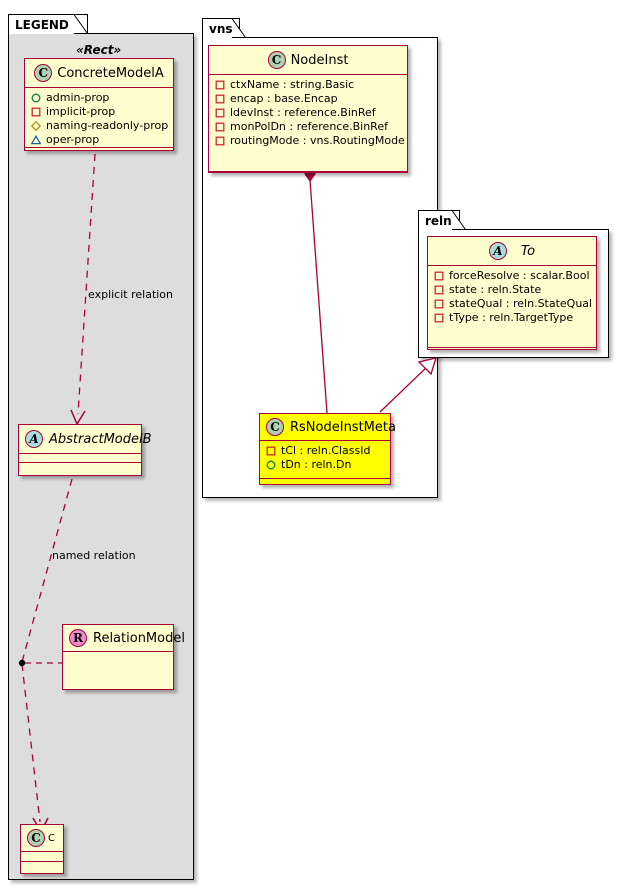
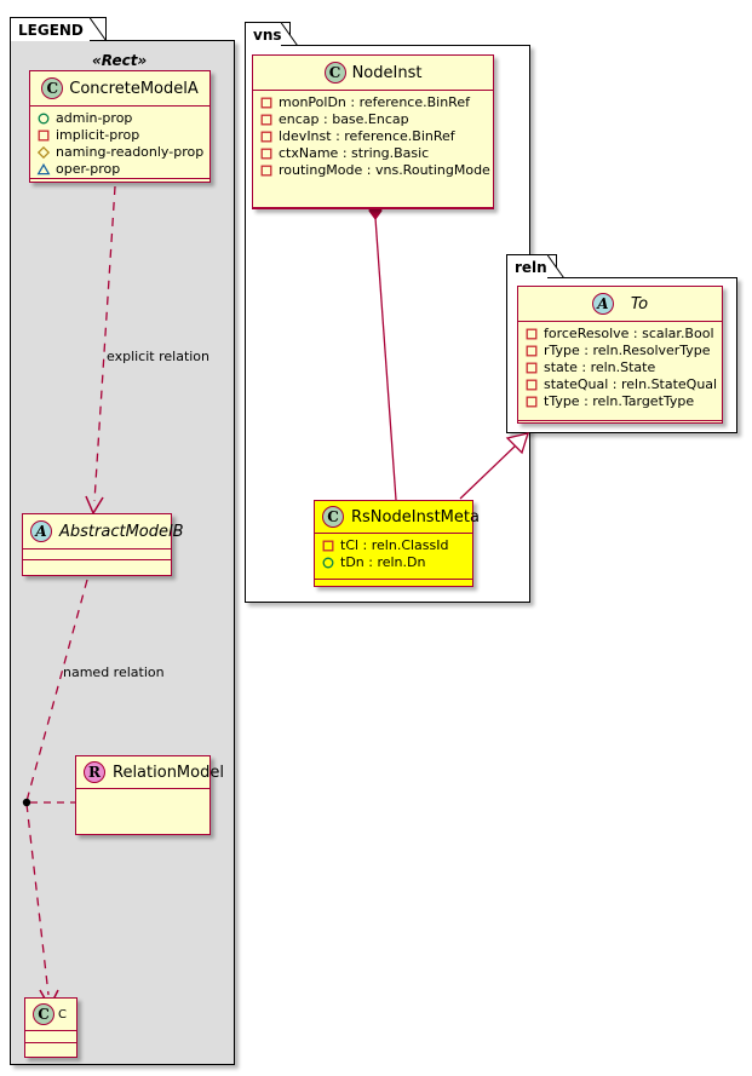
  LEGEND
  «Rect»
  C
  ConcreteModelA
  admin-prop
  implicit-prop
  naming-readonly-prop
  oper-prop
  A
  AbstractModelB
  R
  RelationModel
  C
  C
  explicit relation
  named relation
  vns
  C
  NodeInst
- ctxName : string.Basic
+ monPolDn : reference.BinRef
  encap : base.Encap
  ldevInst : reference.BinRef
- monPolDn : reference.BinRef
+ ctxName : string.Basic
  routingMode : vns.RoutingMode
  C
  RsNodeInstMeta
  tCl : reln.ClassId
  tDn : reln.Dn
  reln
  A
  To
  forceResolve : scalar.Bool
+ rType : reln.ResolverType
  state : reln.State
  stateQual : reln.StateQual
  tType : reln.TargetType
